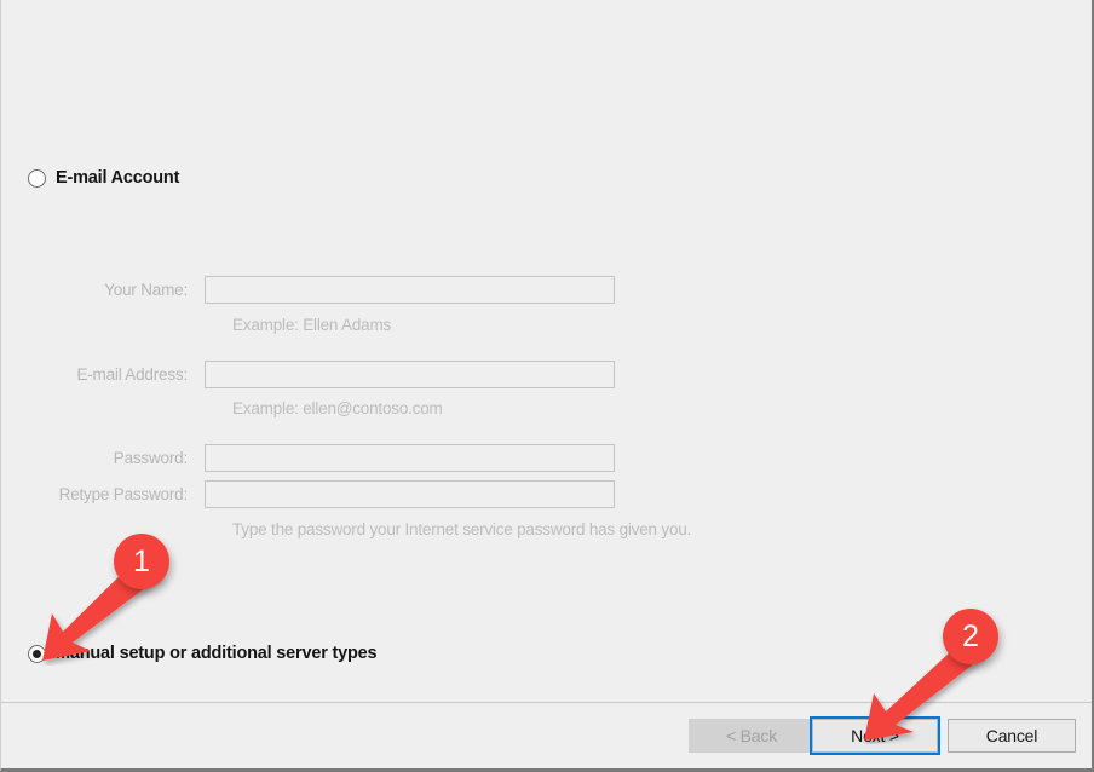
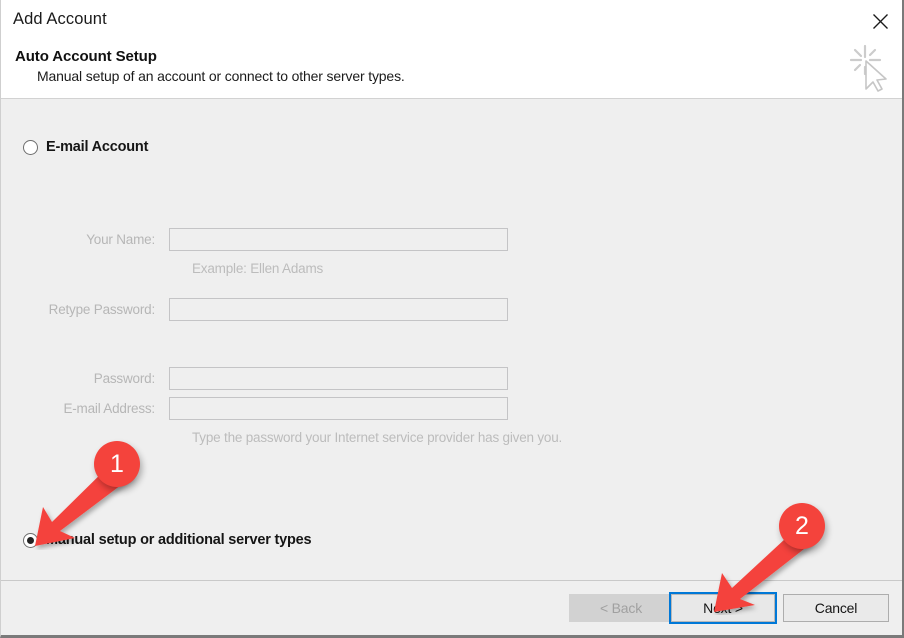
+ Add Account
+ Auto Account Setup
+ Manual setup of an account or connect to other server types.
  E-mail Account
  Your Name:
  Example: Ellen Adams
- E-mail Address:
+ Retype Password:
- Example: ellen@contoso.com
  Password:
- Retype Password:
+ E-mail Address:
- Type the password your Internet service password has given you.
+ Type the password your Internet service provider has given you.
  nual setup or additional server types
  < Back
  Cancel
  1
  2
